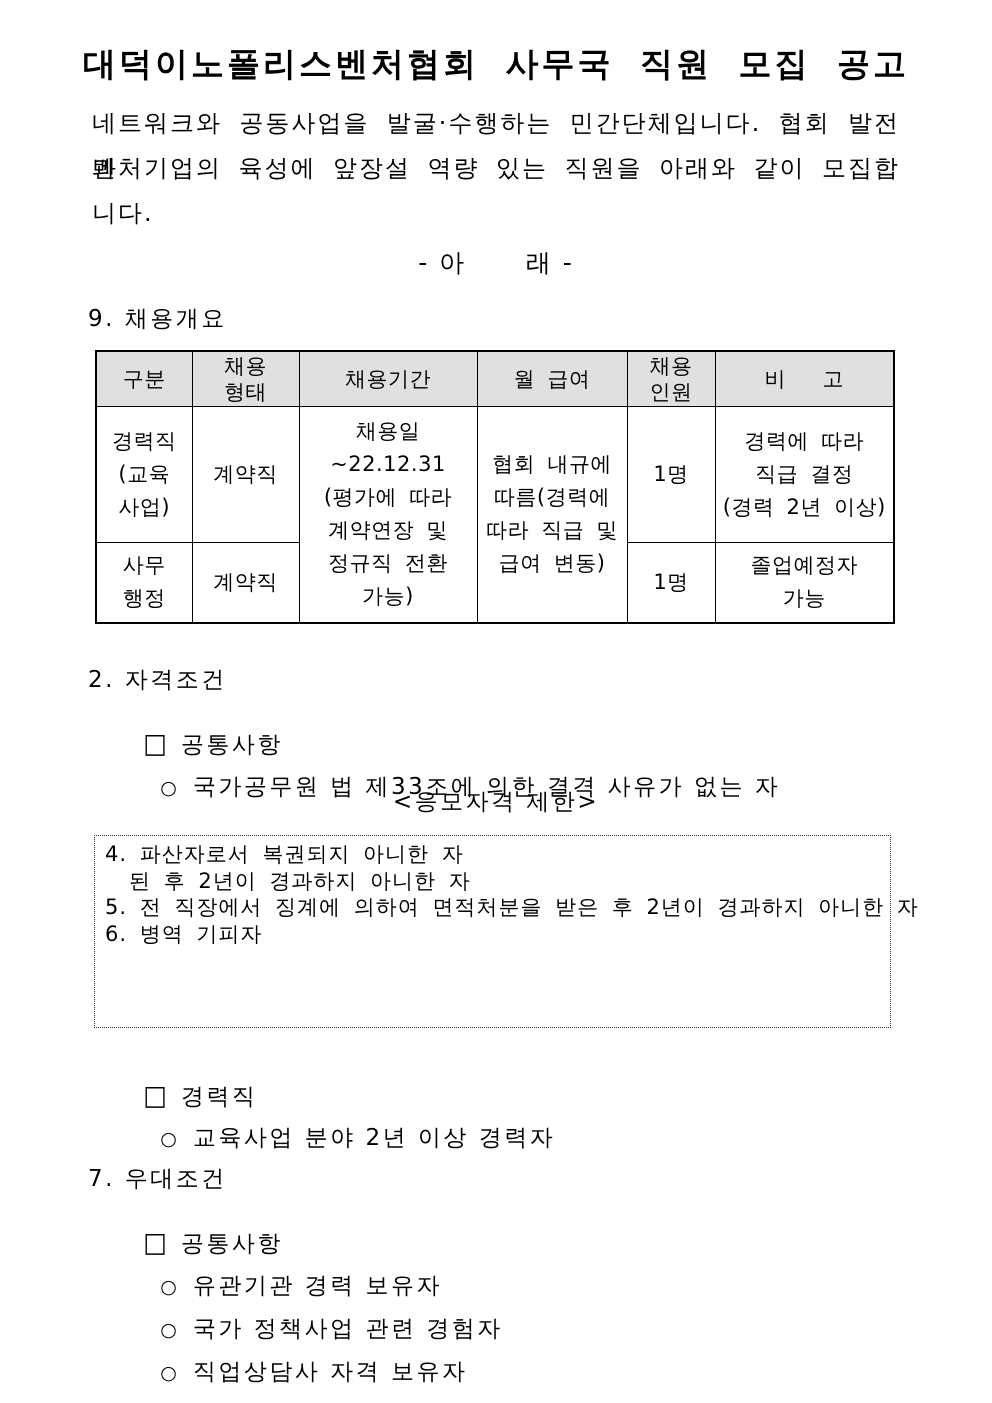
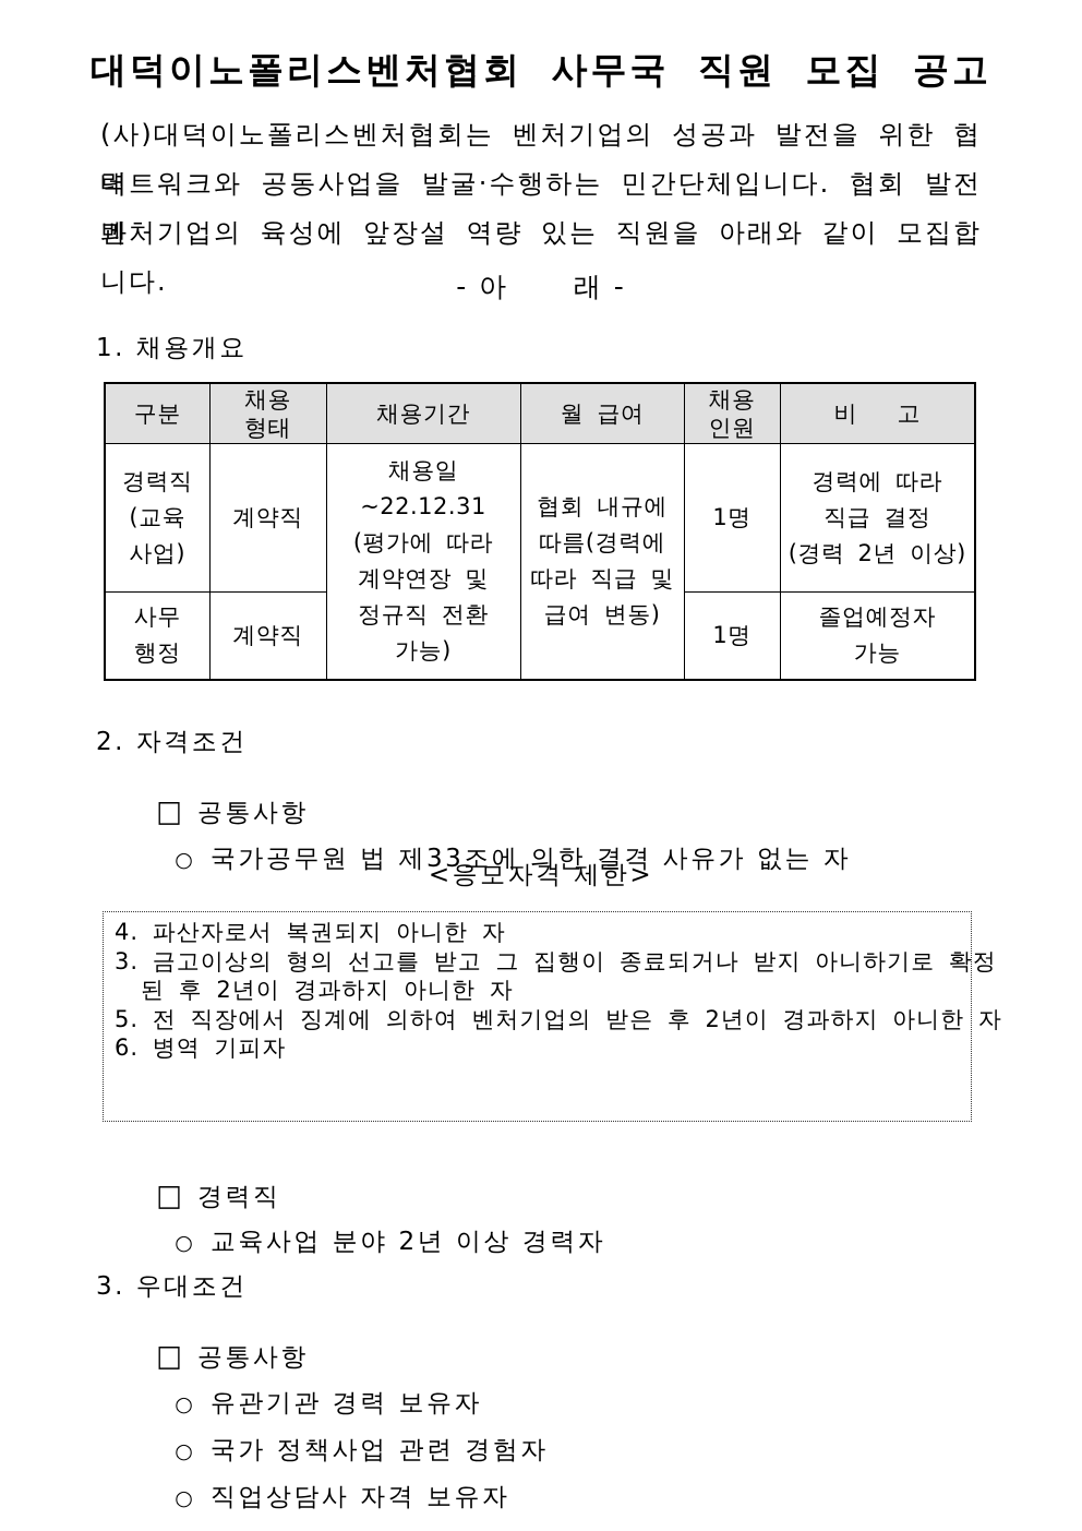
  대덕이노폴리스벤처협회 사무국 직원 모집 공고
+ (사)대덕이노폴리스벤처협회는 벤처기업의 성공과 발전을 위한 협력
  네트워크와 공동사업을 발굴·수행하는 민간단체입니다. 협회 발전과
  벤처기업의 육성에 앞장설 역량 있는 직원을 아래와 같이 모집합니다.
  - 아 래 -
- 9. 채용개요
+ 1. 채용개요
  구분	채용 형태	채용기간	월 급여	채용 인원	비 고
  경력직 (교육 사업)	계약직	채용일~22.12.31 (평가에 따라 계약연장 및 정규직 전환 가능)	협회 내규에 따름(경력에 따라 직급 및 급여 변동)	1명	경력에 따라 직급 결정 (경력 2년 이상)
  사무 행정	계약직	1명	졸업예정자 가능
  2. 자격조건
  □ 공통사항
  ○ 국가공무원 법 제33조에 의한 결격 사유가 없는 자
  <응모자격 제한>
  4. 파산자로서 복권되지 아니한 자
+ 3. 금고이상의 형의 선고를 받고 그 집행이 종료되거나 받지 아니하기로 확정
  된 후 2년이 경과하지 아니한 자
- 5. 전 직장에서 징계에 의하여 면적처분을 받은 후 2년이 경과하지 아니한 자
+ 5. 전 직장에서 징계에 의하여 벤처기업의 받은 후 2년이 경과하지 아니한 자
  6. 병역 기피자
  □ 경력직
  ○ 교육사업 분야 2년 이상 경력자
- 7. 우대조건
+ 3. 우대조건
  □ 공통사항
  ○ 유관기관 경력 보유자
  ○ 국가 정책사업 관련 경험자
  ○ 직업상담사 자격 보유자
